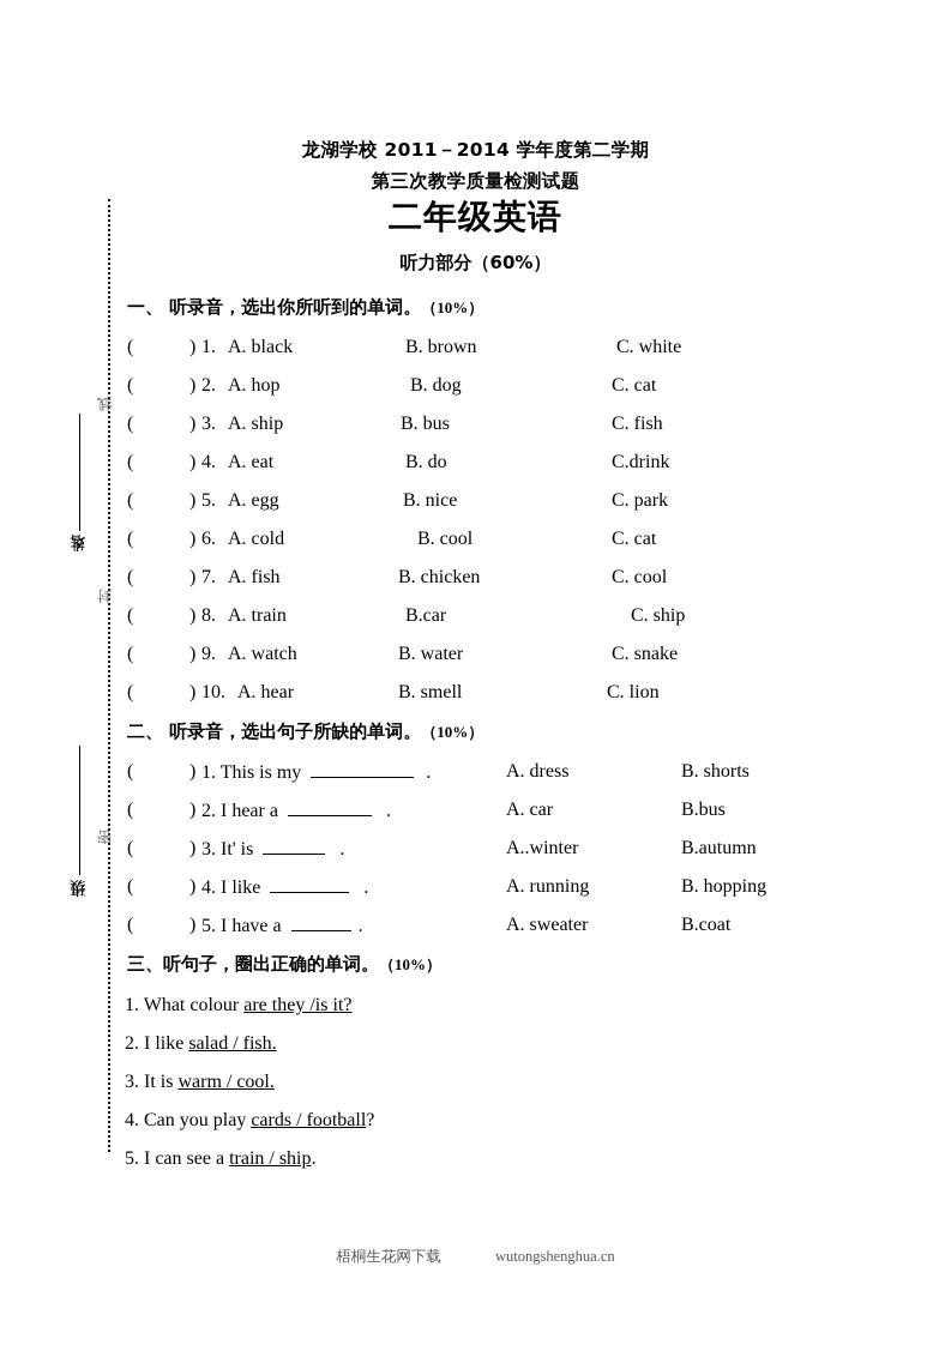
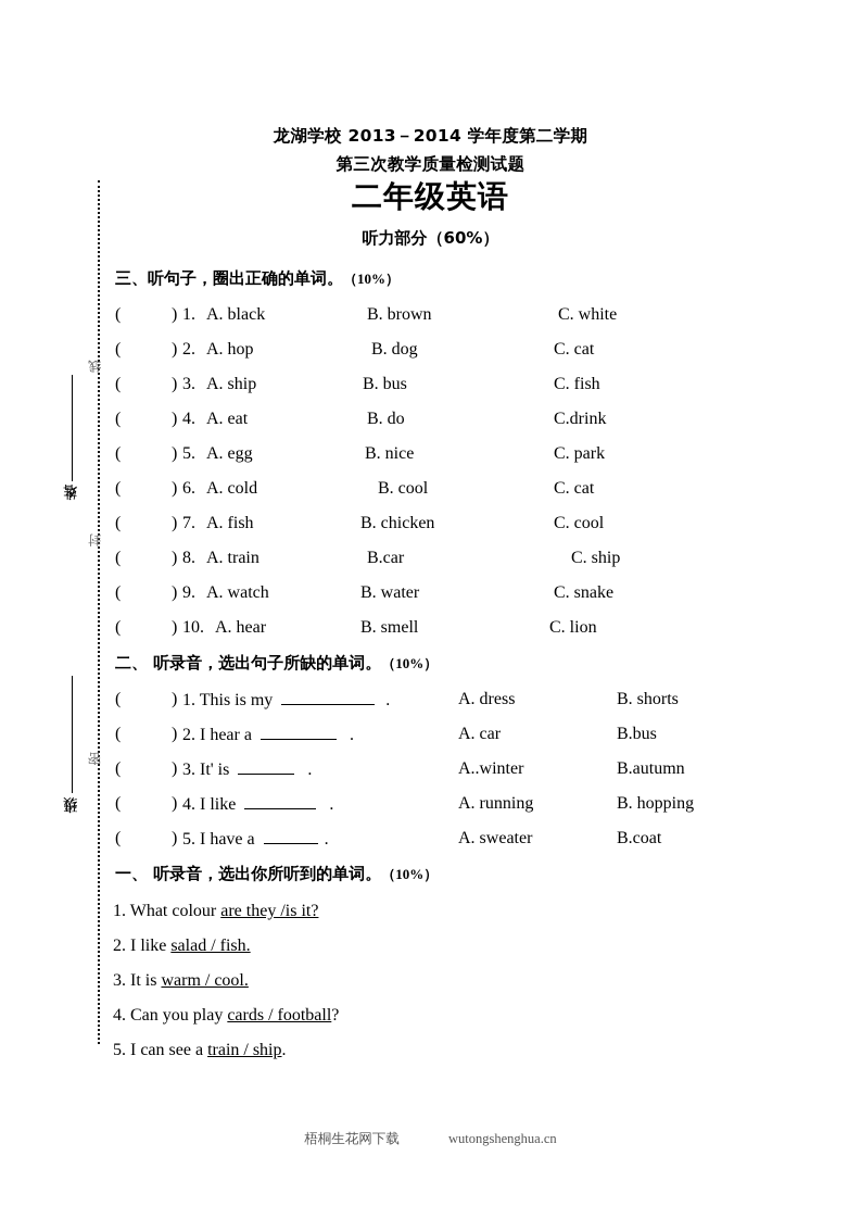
- 龙湖学校 2011－2014 学年度第二学期
+ 龙湖学校 2013－2014 学年度第二学期
  第三次教学质量检测试题
  二年级英语
  听力部分（60%）
- 一、 听录音，选出你所听到的单词。（10%）
+ 三、听句子，圈出正确的单词。（10%）
  (
  )
  1.
  A. black
  B. brown
  C. white
  (
  )
  2.
  A. hop
  B. dog
  C. cat
  (
  )
  3.
  A. ship
  B. bus
  C. fish
  (
  )
  4.
  A. eat
  B. do
  C.drink
  (
  )
  5.
  A. egg
  B. nice
  C. park
  (
  )
  6.
  A. cold
  B. cool
  C. cat
  (
  )
  7.
  A. fish
  B. chicken
  C. cool
  (
  )
  8.
  A. train
  B.car
  C. ship
  (
  )
  9.
  A. watch
  B. water
  C. snake
  (
  )
  10.
  A. hear
  B. smell
  C. lion
  二、 听录音，选出句子所缺的单词。（10%）
  (
  )
  1. This is my .
  A. dress
  B. shorts
  (
  )
  2. I hear a .
  A. car
  B.bus
  (
  )
  3. It' is .
  A..winter
  B.autumn
  (
  )
  4. I like .
  A. running
  B. hopping
  (
  )
  5. I have a .
  A. sweater
  B.coat
- 三、听句子，圈出正确的单词。（10%）
+ 一、 听录音，选出你所听到的单词。（10%）
  1. What colour are they /is it?
  2. I like salad / fish.
  3. It is warm / cool.
  4. Can you play cards / football?
  5. I can see a train / ship.
  梧桐生花网下载 wutongshenghua.cn
